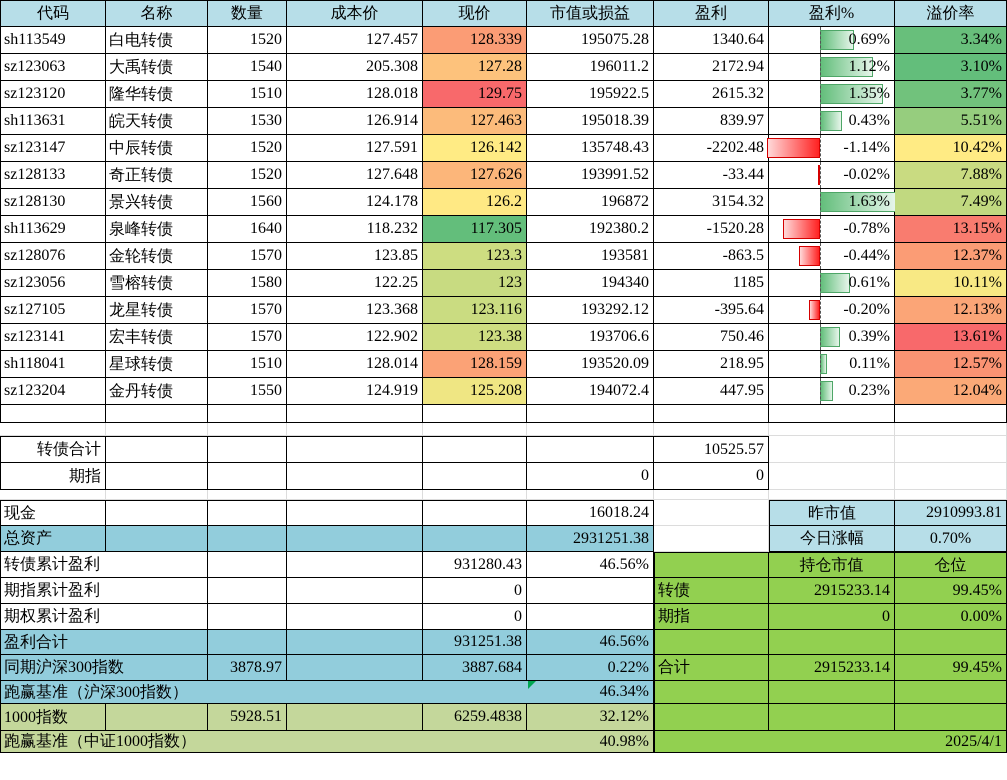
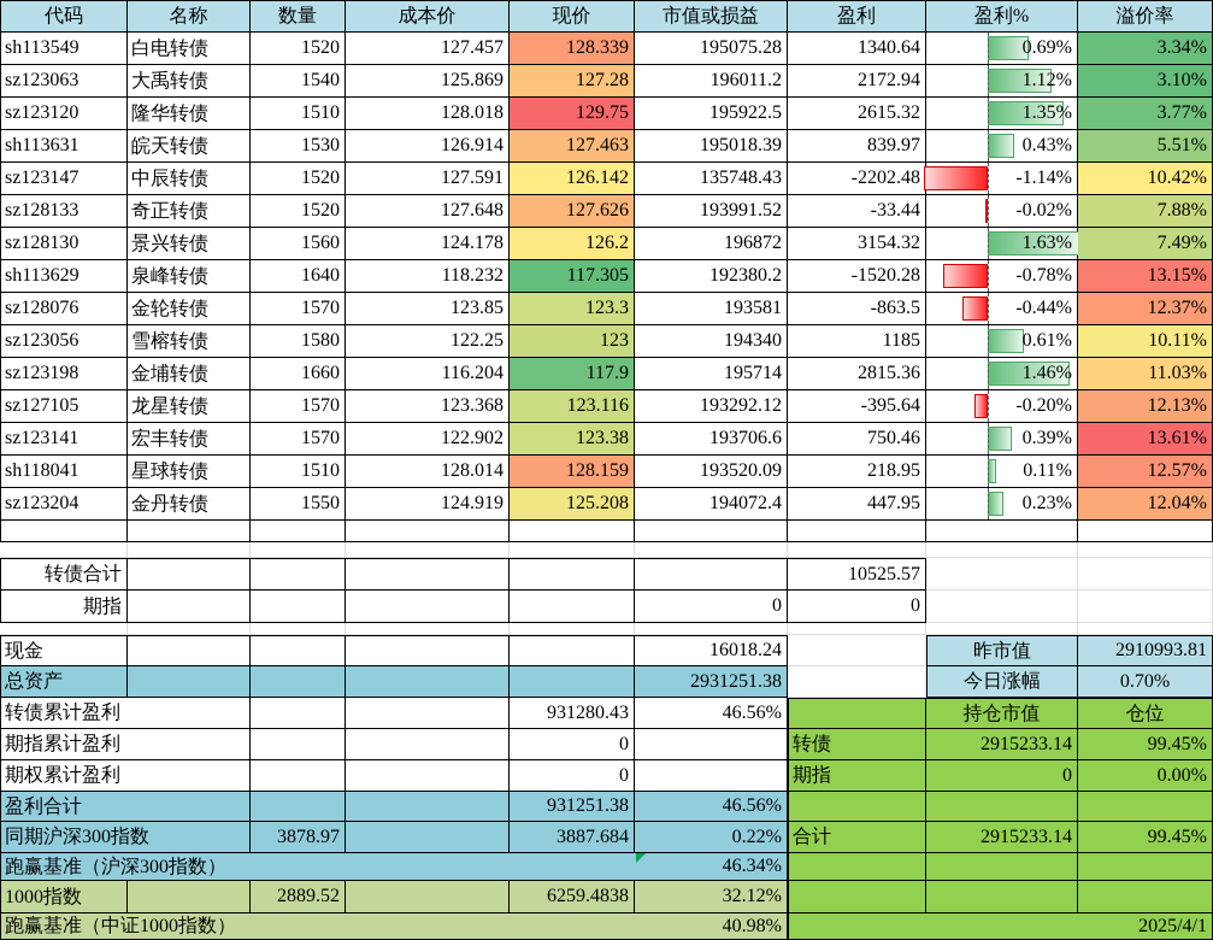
  代码
  名称
  数量
  成本价
  现价
  市值或损益
  盈利
  盈利%
  溢价率
  sh113549
  白电转债
  1520
  127.457
  128.339
  195075.28
  1340.64
  0.69%
  3.34%
  sz123063
  大禹转债
  1540
- 205.308
+ 125.869
  127.28
  196011.2
  2172.94
  1.12%
  3.10%
  sz123120
  隆华转债
  1510
  128.018
  129.75
  195922.5
  2615.32
  1.35%
  3.77%
  sh113631
  皖天转债
  1530
  126.914
  127.463
  195018.39
  839.97
  0.43%
  5.51%
  sz123147
  中辰转债
  1520
  127.591
  126.142
  135748.43
  -2202.48
  -1.14%
  10.42%
  sz128133
  奇正转债
  1520
  127.648
  127.626
  193991.52
  -33.44
  -0.02%
  7.88%
  sz128130
  景兴转债
  1560
  124.178
  126.2
  196872
  3154.32
  1.63%
  7.49%
  sh113629
  泉峰转债
  1640
  118.232
  117.305
  192380.2
  -1520.28
  -0.78%
  13.15%
  sz128076
  金轮转债
  1570
  123.85
  123.3
  193581
  -863.5
  -0.44%
  12.37%
  sz123056
  雪榕转债
  1580
  122.25
  123
  194340
  1185
  0.61%
  10.11%
+ sz123198
+ 金埔转债
+ 1660
+ 116.204
+ 117.9
+ 195714
+ 2815.36
+ 1.46%
+ 11.03%
  sz127105
  龙星转债
  1570
  123.368
  123.116
  193292.12
  -395.64
  -0.20%
  12.13%
  sz123141
  宏丰转债
  1570
  122.902
  123.38
  193706.6
  750.46
  0.39%
  13.61%
  sh118041
  星球转债
  1510
  128.014
  128.159
  193520.09
  218.95
  0.11%
  12.57%
  sz123204
  金丹转债
  1550
  124.919
  125.208
  194072.4
  447.95
  0.23%
  12.04%
  转债合计
  10525.57
  期指
  0
  0
  现金
  16018.24
  昨市值
  2910993.81
  总资产
  2931251.38
  今日涨幅
  0.70%
  转债累计盈利
  931280.43
  46.56%
  持仓市值
  仓位
  期指累计盈利
  0
  转债
  2915233.14
  99.45%
  期权累计盈利
  0
  期指
  0
  0.00%
  盈利合计
  931251.38
  46.56%
  同期沪深300指数
  3878.97
  3887.684
  0.22%
  合计
  2915233.14
  99.45%
  跑赢基准（沪深300指数）
  46.34%
  1000指数
- 5928.51
+ 2889.52
  6259.4838
  32.12%
  跑赢基准（中证1000指数）
  40.98%
  2025/4/1
